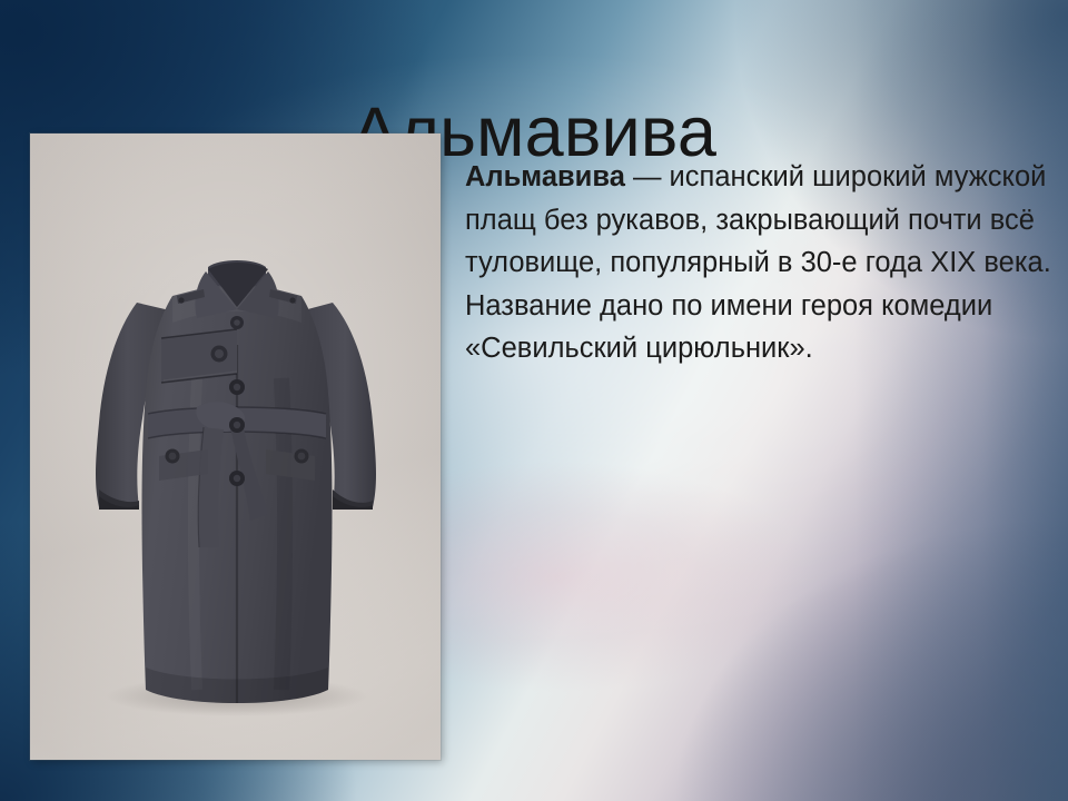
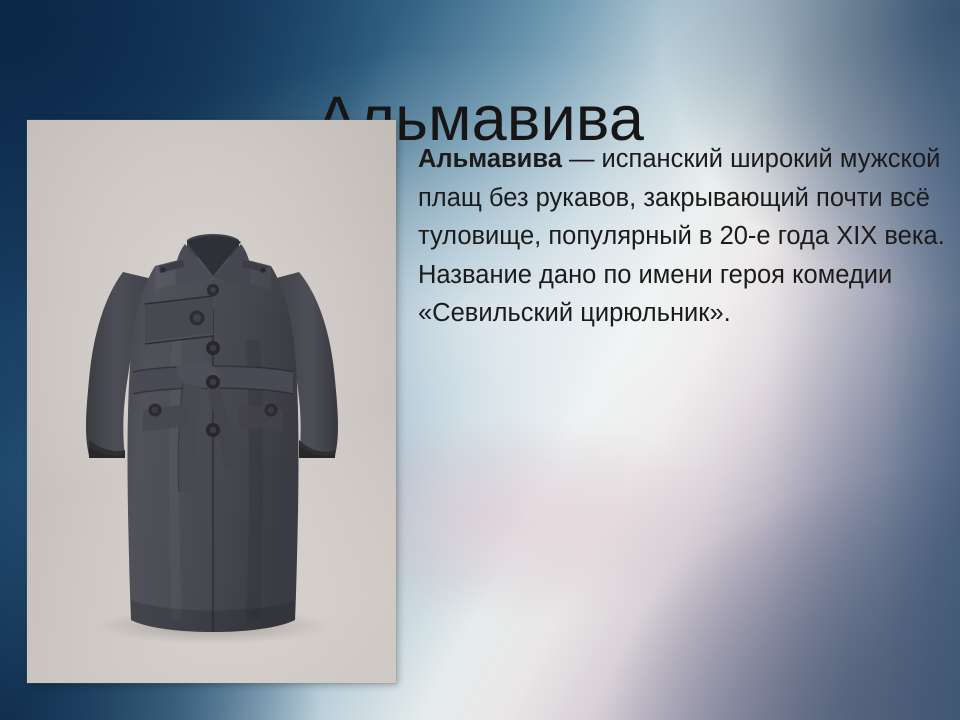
  ьмавива
- Альмавива — испанский широкий мужской плащ без рукавов, закрывающий почти всё туловище, популярный в 30-е года XIX века. Название дано по имени героя комедии «Севильский цирюльник».
+ Альмавива — испанский широкий мужской плащ без рукавов, закрывающий почти всё туловище, популярный в 20-е года XIX века. Название дано по имени героя комедии «Севильский цирюльник».
